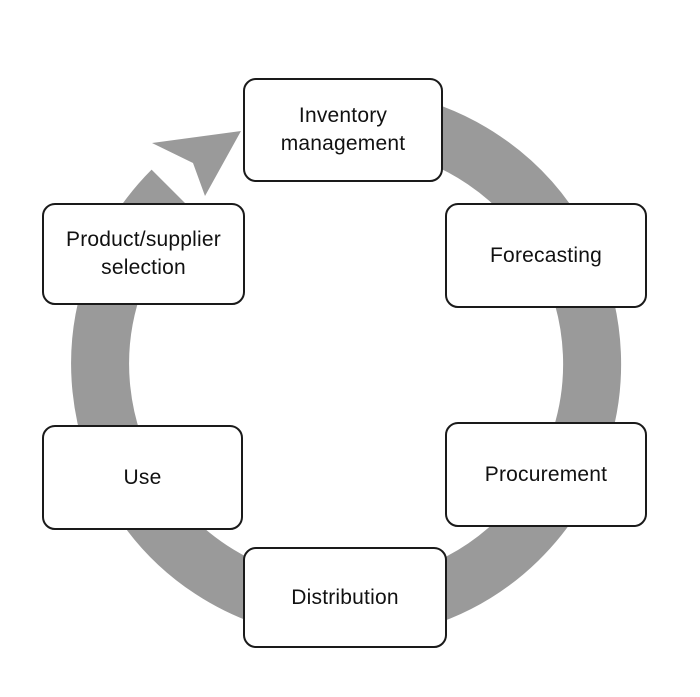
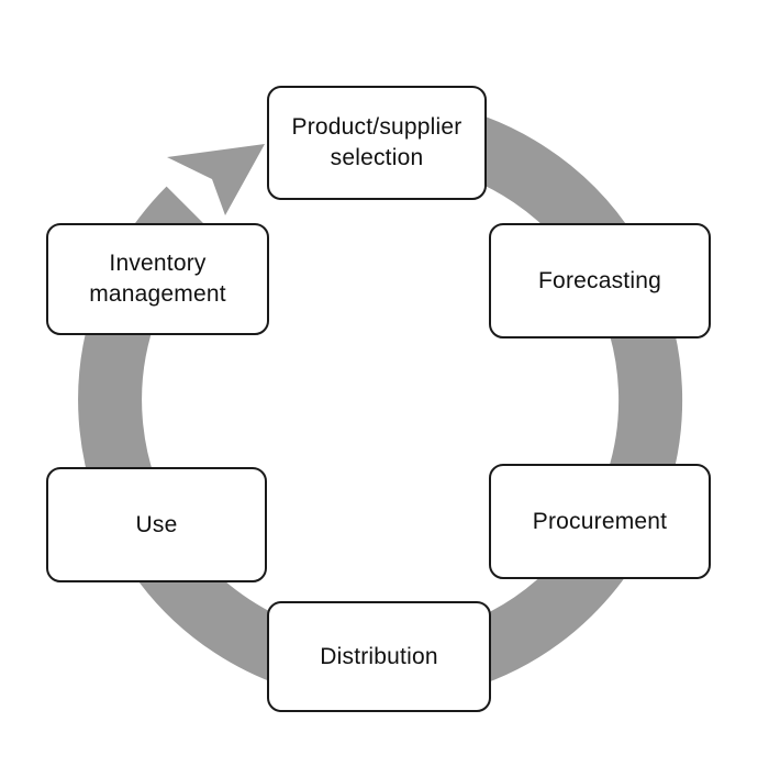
- Inventory management
+ Product/supplier selection
  Forecasting
  Procurement
  Distribution
  Use
- Product/supplier selection
+ Inventory management
